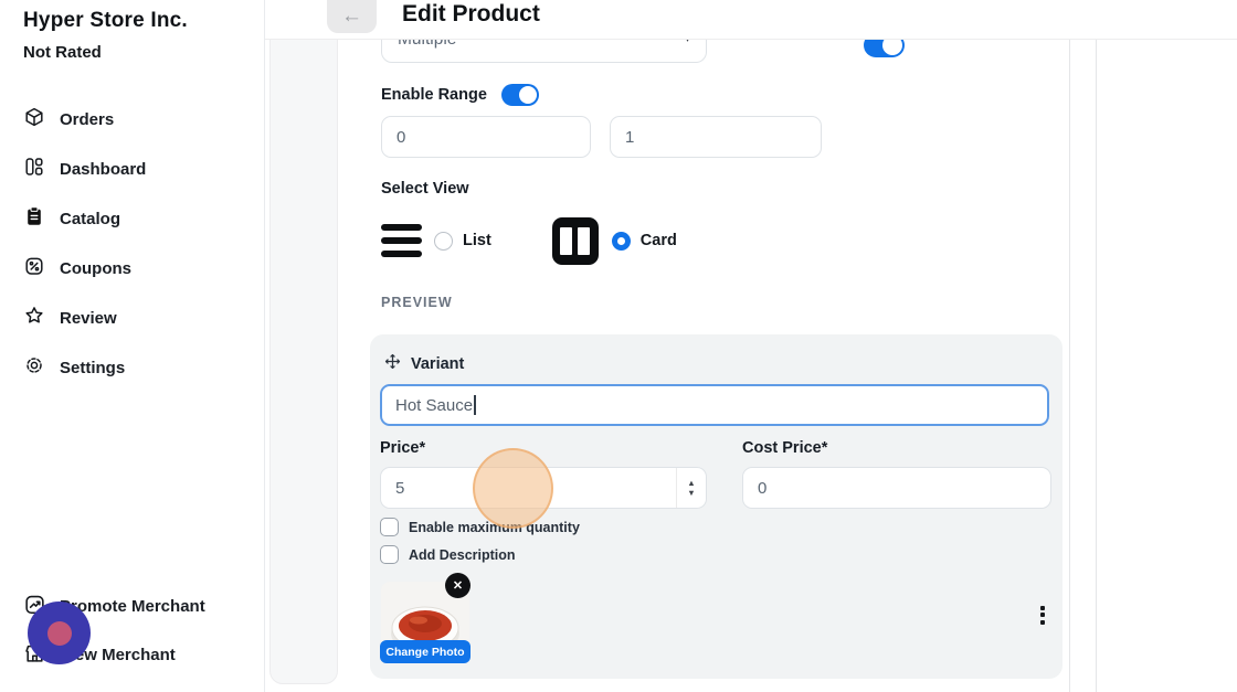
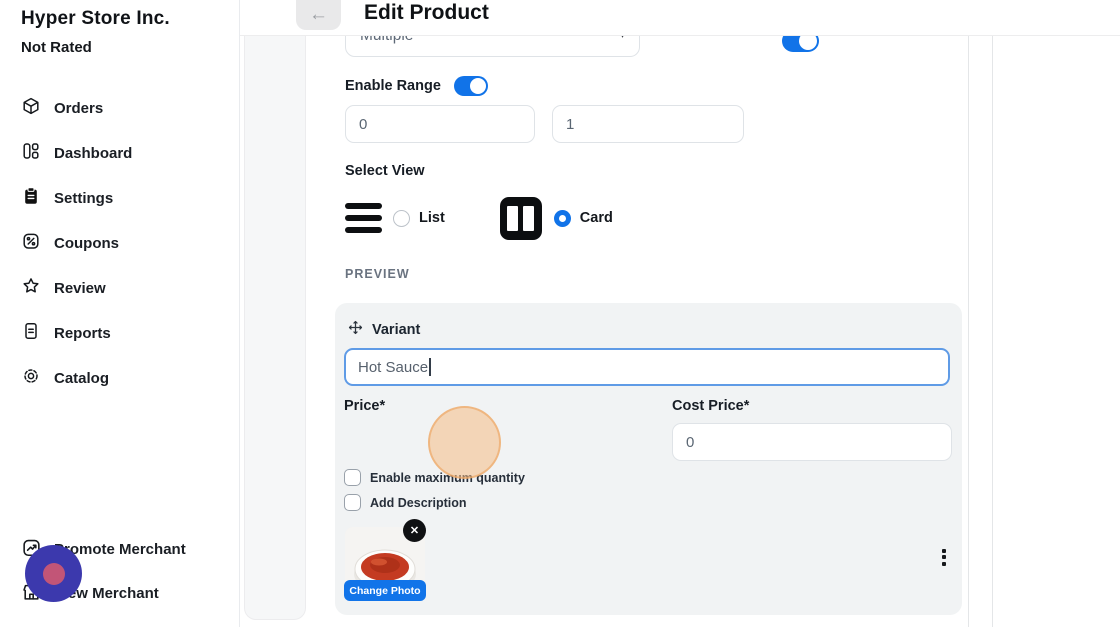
  Hyper Store Inc.
  Not Rated
  Orders
  Dashboard
- Catalog
+ Settings
  Coupons
  Review
+ Reports
- Settings
+ Catalog
  omote Merchant
  w Merchant
  ←
  Edit Product
  Enable Range
  0
  1
  Select View
  List
  Card
  PREVIEW
  Variant
  Hot Sauce
  Price*
  Cost Price*
- 5
- ▲
- ▼
  0
  Enable maximum quantity
  Add Description
  ✕
  Change Photo
